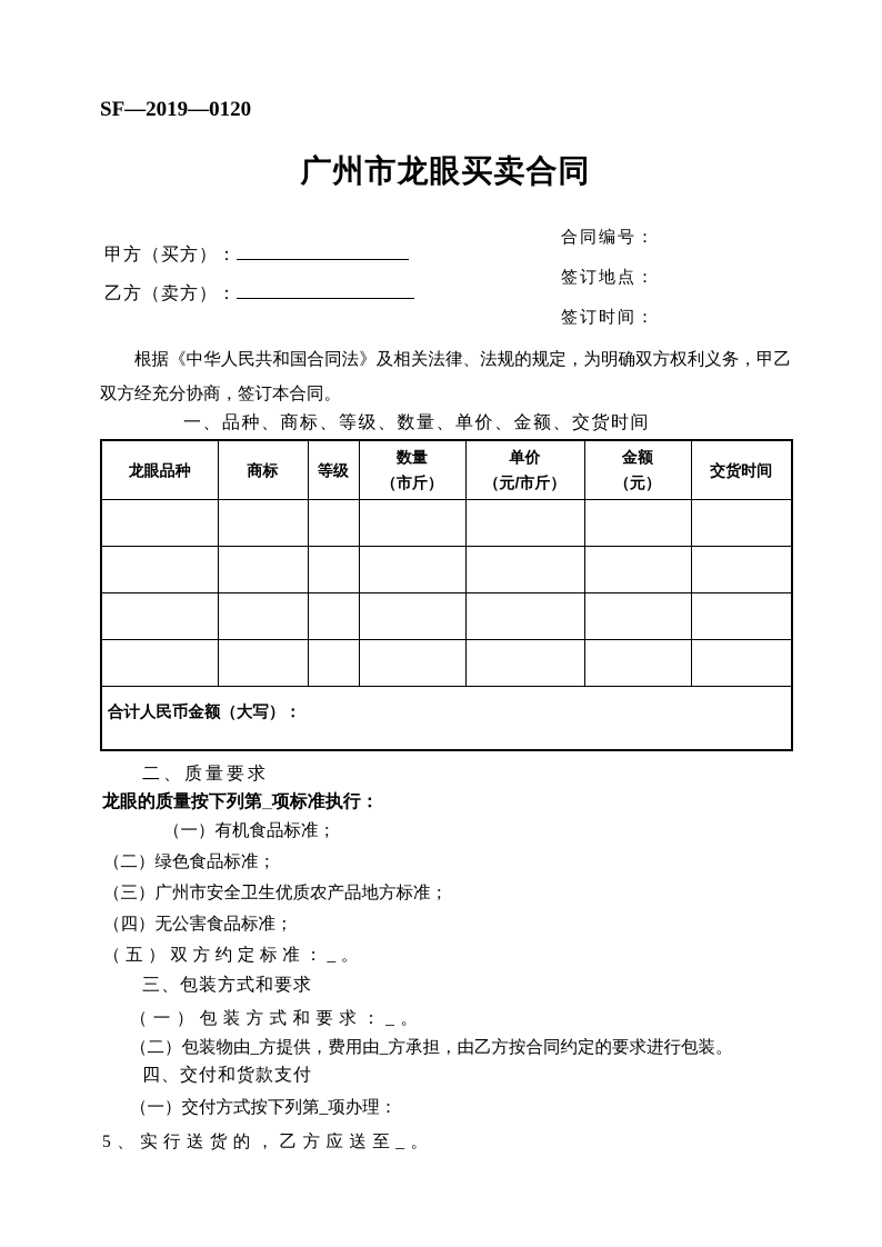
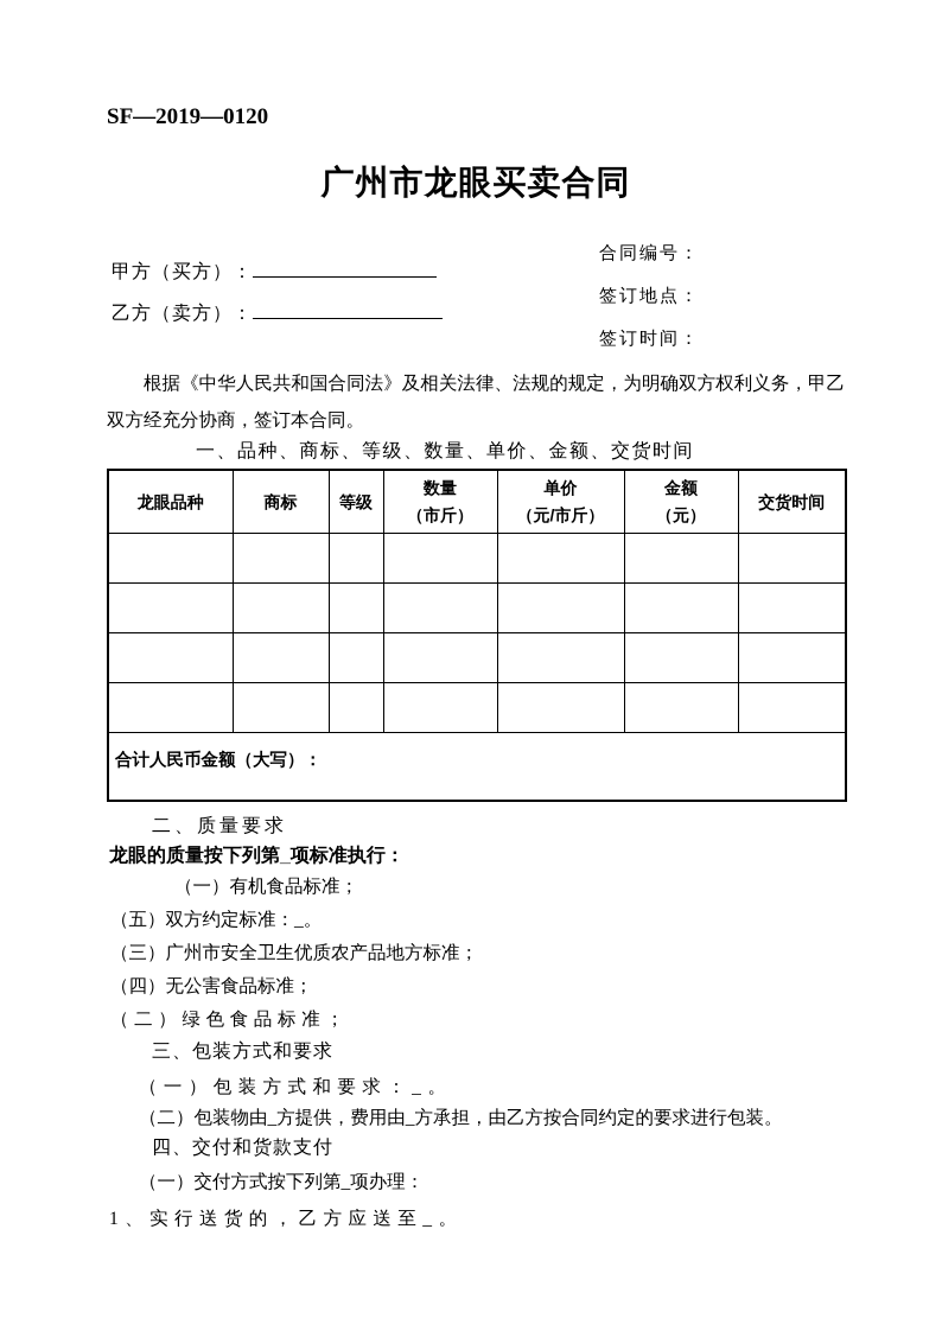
  SF—2019—0120
  广州市龙眼买卖合同
  甲方（买方）：
  乙方（卖方）：
  合同编号：
  签订地点：
  签订时间：
  根据《中华人民共和国合同法》及相关法律、法规的规定，为明确双方权利义务，甲乙双方经充分协商，签订本合同。
  一、品种、商标、等级、数量、单价、金额、交货时间
  龙眼品种	商标	等级	数量（市斤）	单价（元/市斤）	金额（元）	交货时间
  合计人民币金额（大写）：
  二、质量要求
  龙眼的质量按下列第_项标准执行：
  （一）有机食品标准；
- （二）绿色食品标准；
+ （五）双方约定标准：_。
  （三）广州市安全卫生优质农产品地方标准；
  （四）无公害食品标准；
- （五）双方约定标准：_。
+ （二）绿色食品标准；
  三、包装方式和要求
  （一）包装方式和要求：_。
  （二）包装物由_方提供，费用由_方承担，由乙方按合同约定的要求进行包装。
  四、交付和货款支付
  （一）交付方式按下列第_项办理：
- 5、实行送货的，乙方应送至_。
+ 1、实行送货的，乙方应送至_。
